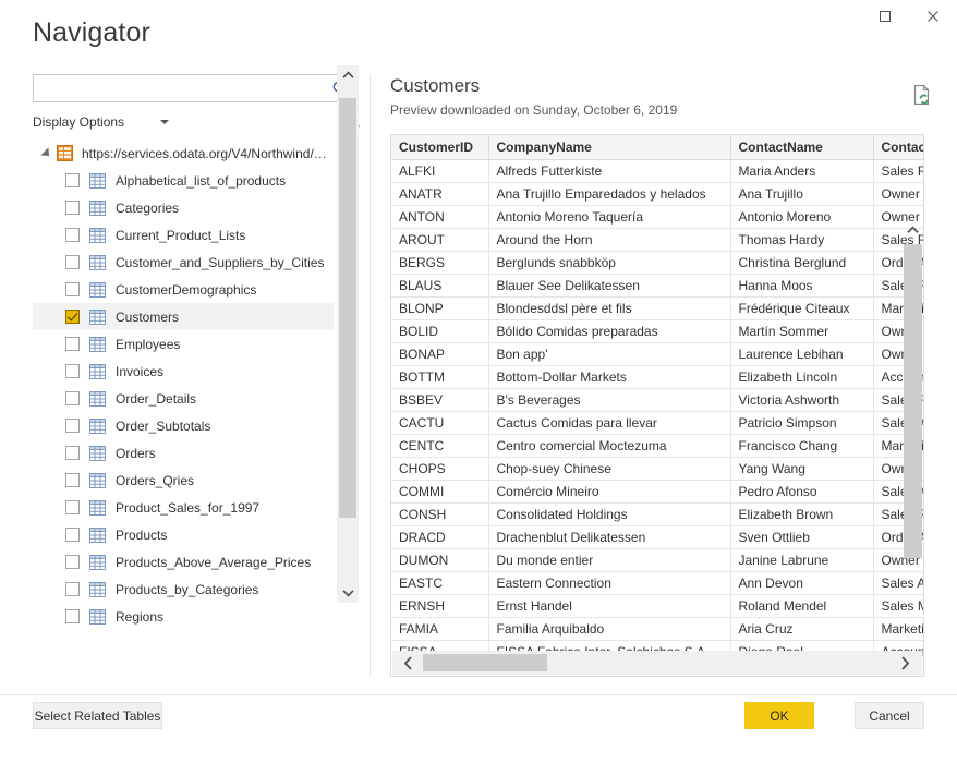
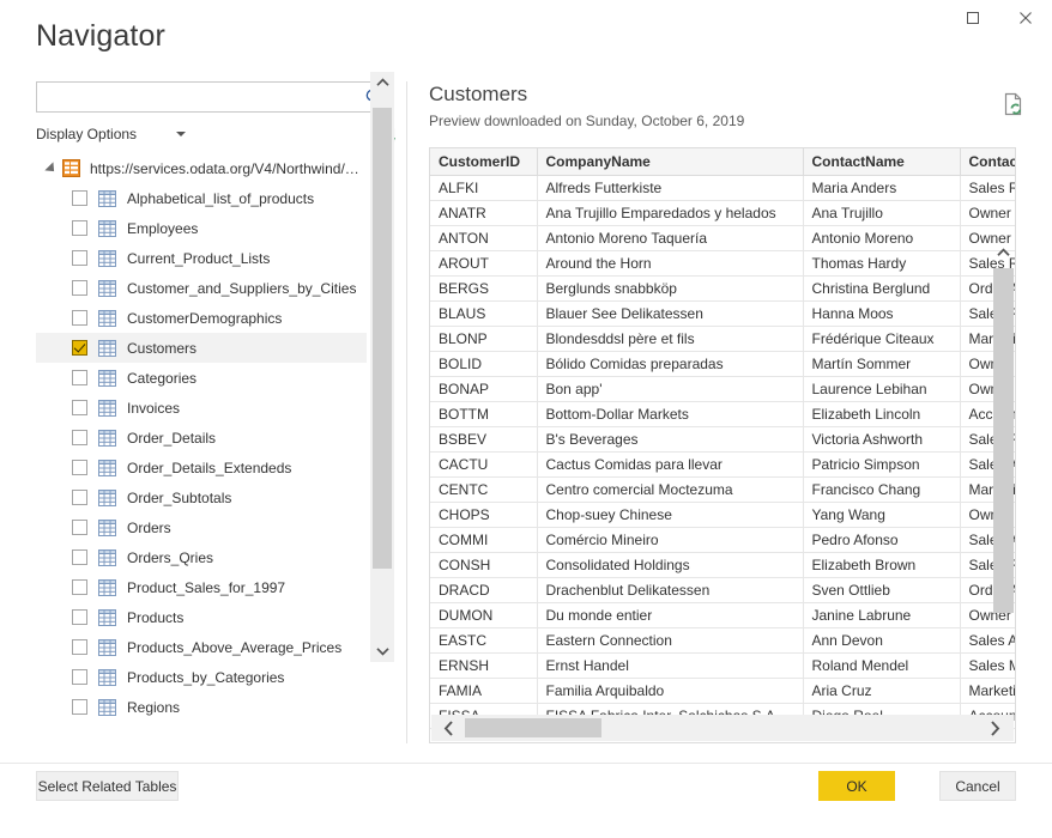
  Navigator
  Display Options
  https://services.odata.org/V4/Northwind/N...
  Alphabetical_list_of_products
- Categories
+ Employees
  Current_Product_Lists
  Customer_and_Suppliers_by_Cities
  CustomerDemographics
  Customers
- Employees
+ Categories
  Invoices
  Order_Details
+ Order_Details_Extendeds
  Order_Subtotals
  Orders
  Orders_Qries
  Product_Sales_for_1997
  Products
  Products_Above_Average_Prices
  Products_by_Categories
  Regions
  Customers
  Preview downloaded on Sunday, October 6, 2019
  CustomerID	CompanyName	ContactName	Contac
  ALFKI	Alfreds Futterkiste	Maria Anders	Sales R
  ANATR	Ana Trujillo Emparedados y helados	Ana Trujillo	Owner
  ANTON	Antonio Moreno Taquería	Antonio Moreno	Owner
  AROUT	Around the Horn	Thomas Hardy	Sales R
  BERGS	Berglunds snabbköp	Christina Berglund	Ord
  BLAUS	Blauer See Delikatessen	Hanna Moos	Sal R
  BLONP	Blondesddsl père et fils	Frédérique Citeaux	Mari
  BOLID	Bólido Comidas preparadas	Martín Sommer	Ow
  BONAP	Bon app'	Laurence Lebihan	Ow
  BOTTM	Bottom-Dollar Markets	Elizabeth Lincoln	Acc
  BSBEV	B's Beverages	Victoria Ashworth	Sal R
  CACTU	Cactus Comidas para llevar	Patricio Simpson	Sal
  CENTC	Centro comercial Moctezuma	Francisco Chang	Mari
  CHOPS	Chop-suey Chinese	Yang Wang	Ow
  COMMI	Comércio Mineiro	Pedro Afonso	Sal
  CONSH	Consolidated Holdings	Elizabeth Brown	Sal R
  DRACD	Drachenblut Delikatessen	Sven Ottlieb	Ord
  DUMON	Du monde entier	Janine Labrune	Owner
  EASTC	Eastern Connection	Ann Devon	Sales A
  ERNSH	Ernst Handel	Roland Mendel	Sales M
  FAMIA	Familia Arquibaldo	Aria Cruz	Marketi
  Select Related Tables
  OK
  Cancel
